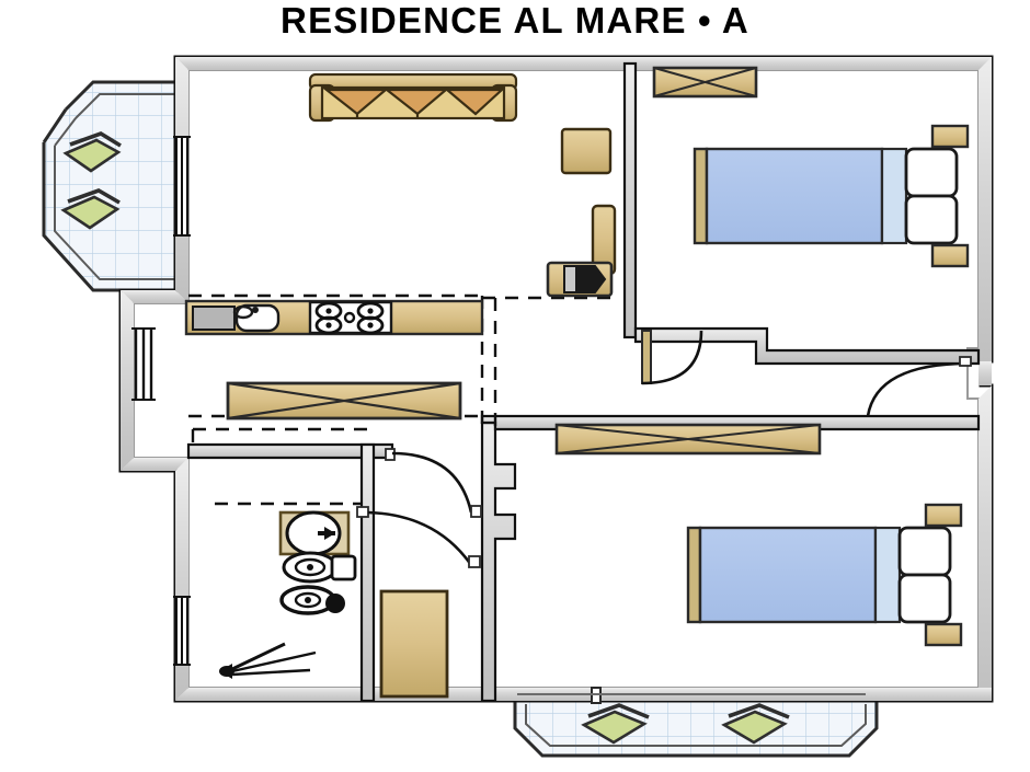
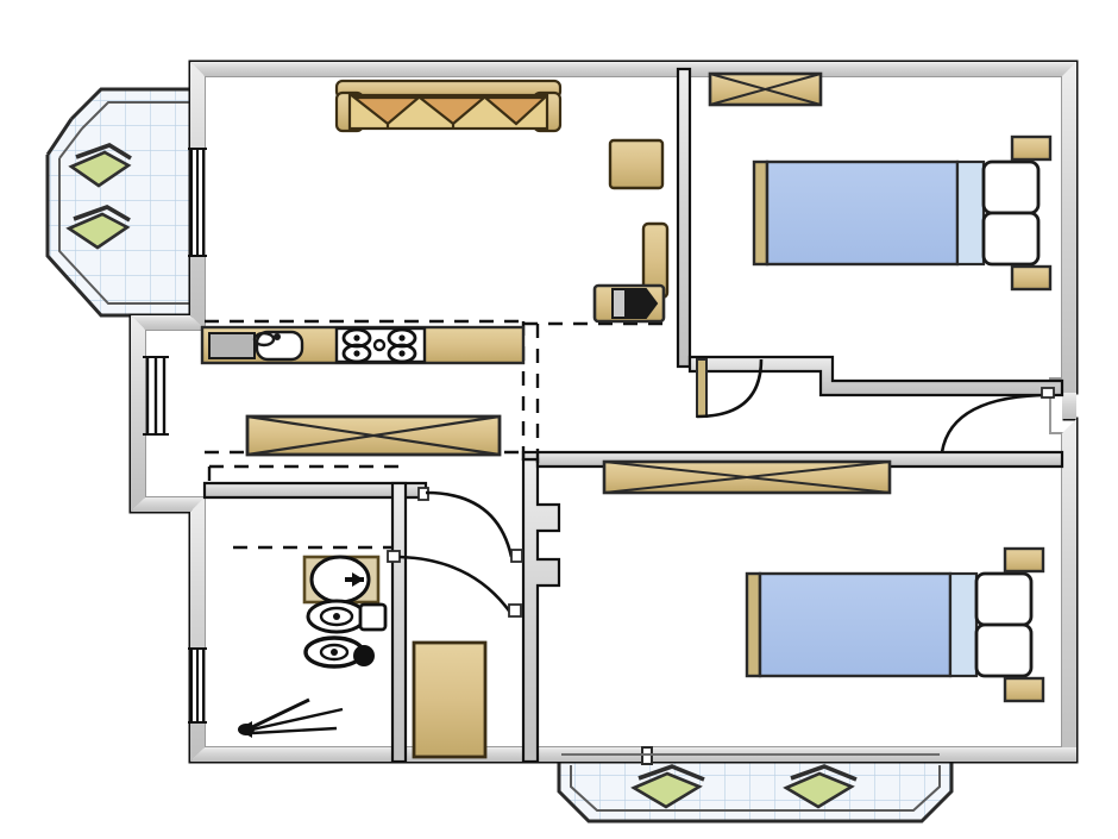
- RESIDENCE AL MARE • A
